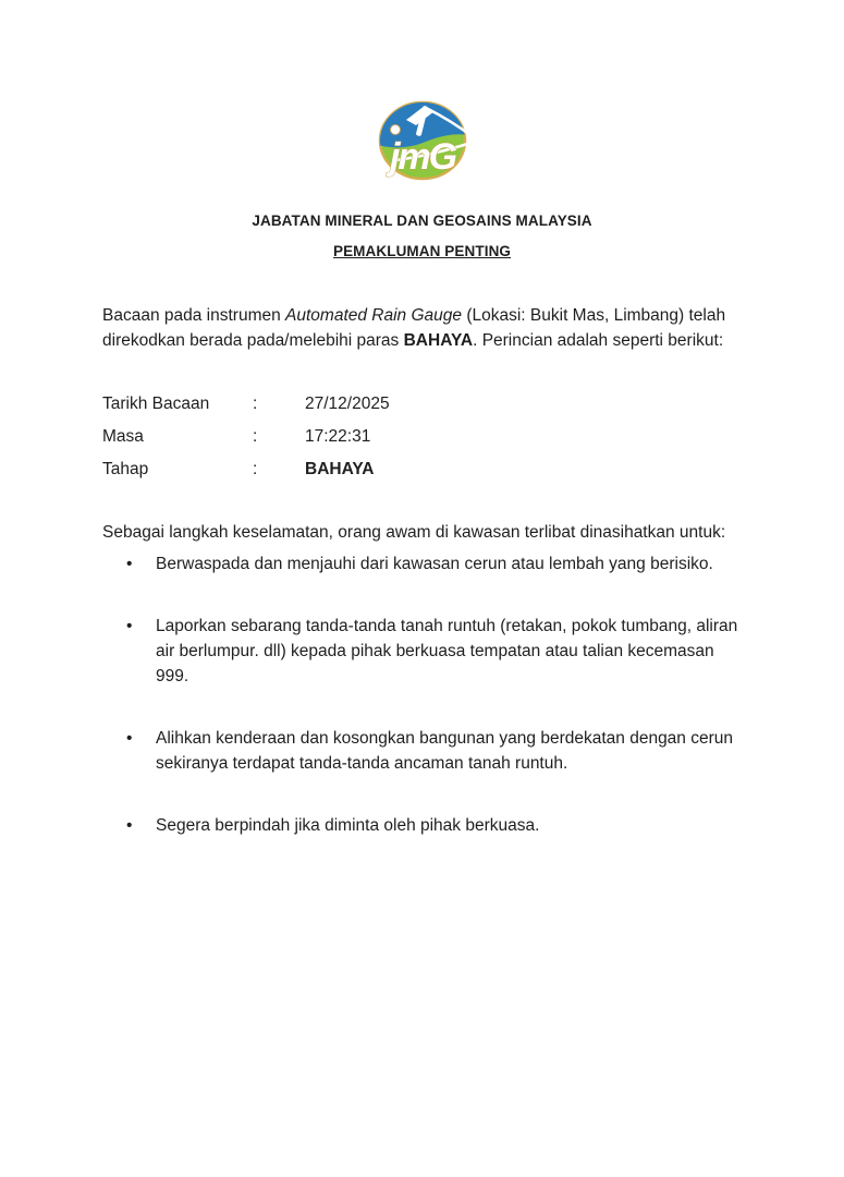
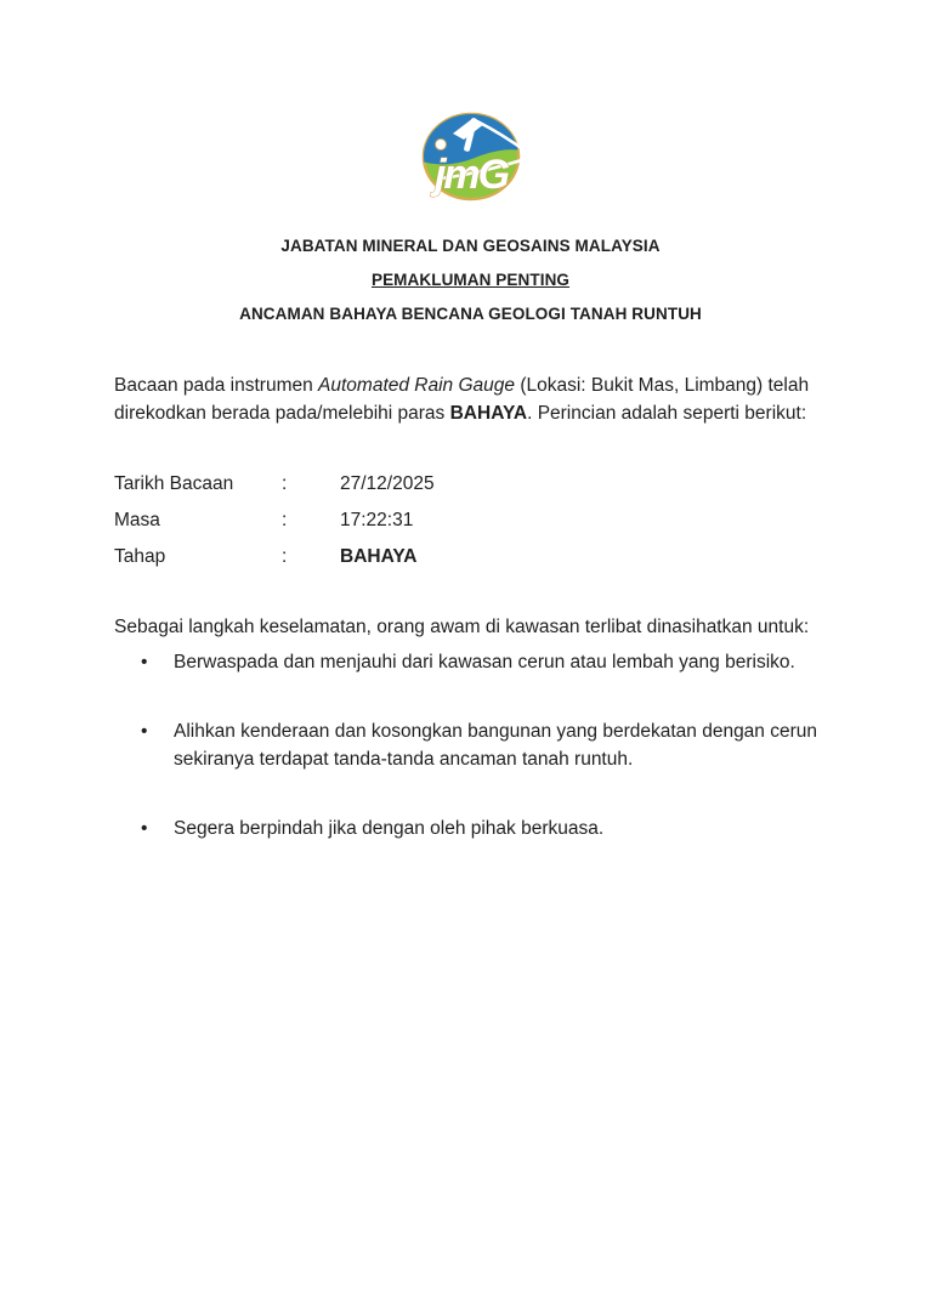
  jmG
  JABATAN MINERAL DAN GEOSAINS MALAYSIA
  PEMAKLUMAN PENTING
+ ANCAMAN BAHAYA BENCANA GEOLOGI TANAH RUNTUH
  Bacaan pada instrumen Automated Rain Gauge (Lokasi: Bukit Mas, Limbang) telah direkodkan berada pada/melebihi paras BAHAYA. Perincian adalah seperti berikut:
  Tarikh Bacaan
  :
  27/12/2025
  Masa
  :
  17:22:31
  Tahap
  :
  BAHAYA
  Sebagai langkah keselamatan, orang awam di kawasan terlibat dinasihatkan untuk:
  Berwaspada dan menjauhi dari kawasan cerun atau lembah yang berisiko.
- Laporkan sebarang tanda-tanda tanah runtuh (retakan, pokok tumbang, aliran air berlumpur. dll) kepada pihak berkuasa tempatan atau talian kecemasan 999.
  Alihkan kenderaan dan kosongkan bangunan yang berdekatan dengan cerun sekiranya terdapat tanda-tanda ancaman tanah runtuh.
- Segera berpindah jika diminta oleh pihak berkuasa.
+ Segera berpindah jika dengan oleh pihak berkuasa.
